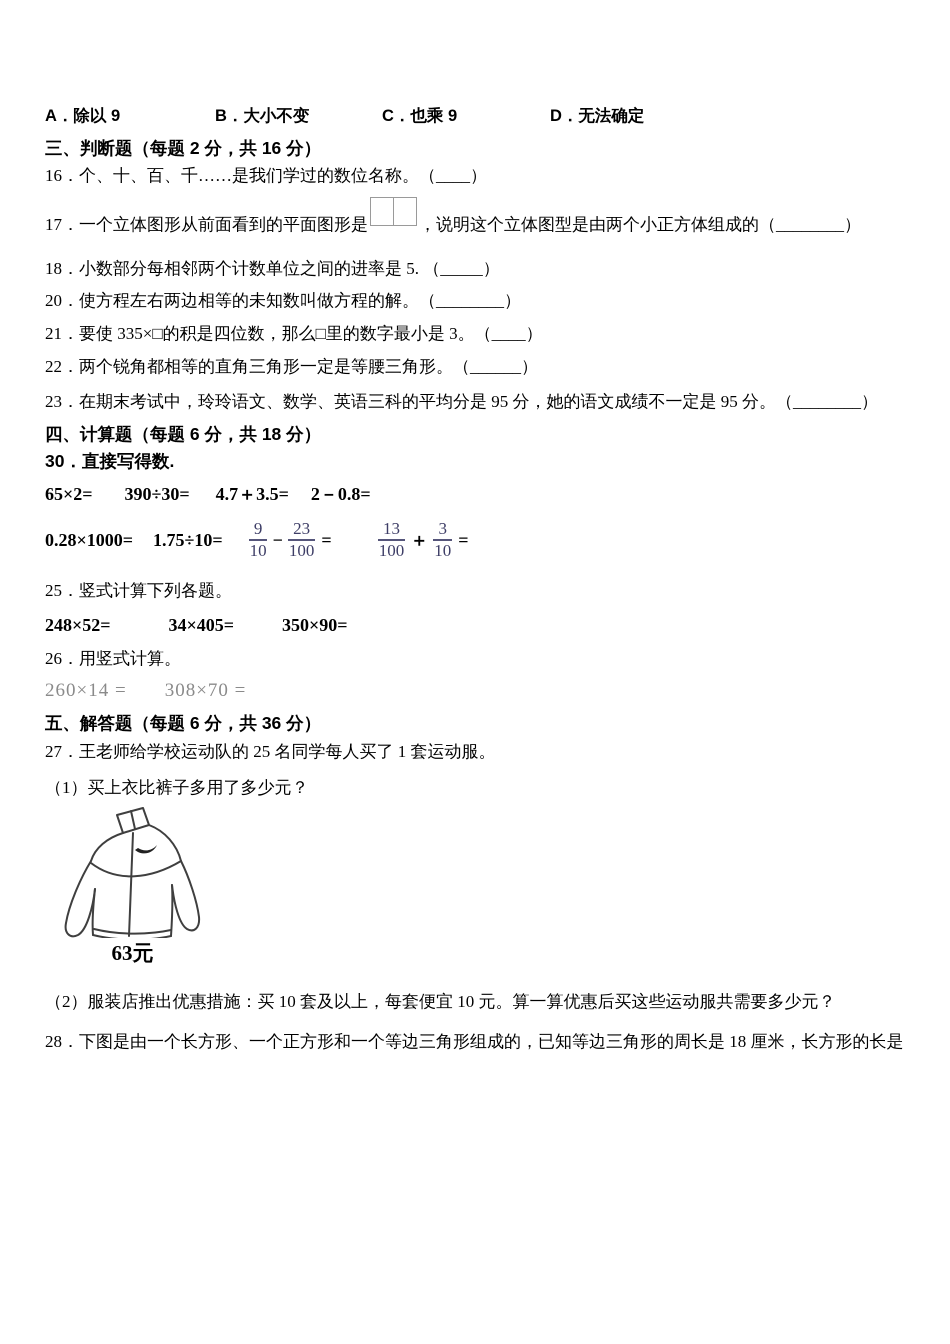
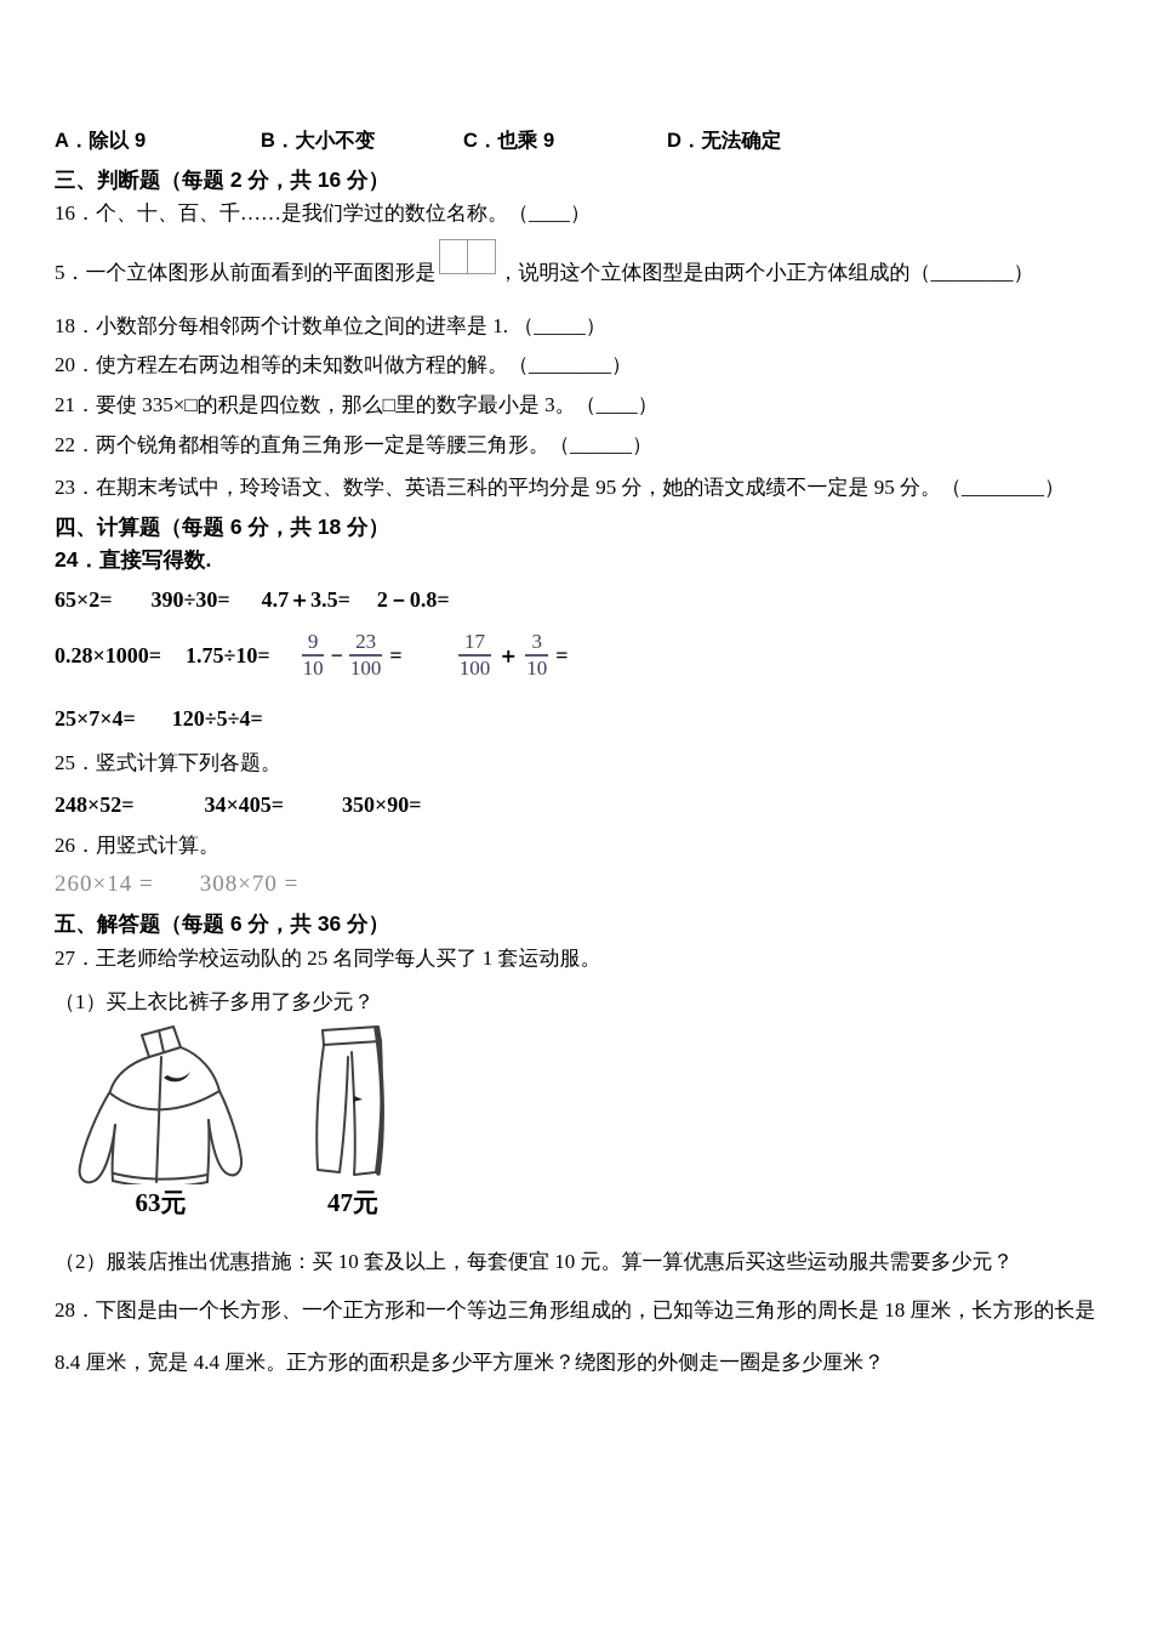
  A．除以 9
  B．大小不变
  C．也乘 9
  D．无法确定
  三、判断题（每题 2 分，共 16 分）
  16．个、十、百、千……是我们学过的数位名称。（____）
- 17．一个立体图形从前面看到的平面图形是
+ 5．一个立体图形从前面看到的平面图形是
  ，说明这个立体图型是由两个小正方体组成的（________）
- 18．小数部分每相邻两个计数单位之间的进率是 5. （_____）
+ 18．小数部分每相邻两个计数单位之间的进率是 1. （_____）
  20．使方程左右两边相等的未知数叫做方程的解。（________）
  21．要使 335×□的积是四位数，那么□里的数字最小是 3。（____）
  22．两个锐角都相等的直角三角形一定是等腰三角形。（______）
  23．在期末考试中，玲玲语文、数学、英语三科的平均分是 95 分，她的语文成绩不一定是 95 分。（________）
  四、计算题（每题 6 分，共 18 分）
- 30．直接写得数.
+ 24．直接写得数.
  65×2=
  390÷30=
  4.7＋3.5=
  2－0.8=
  0.28×1000=
  1.75÷10=
  9
  10
  −
  23
  100
  =
- 13
+ 17
  100
  ＋
  3
  10
  =
+ 25×7×4=
+ 120÷5÷4=
  25．竖式计算下列各题。
  248×52=
  34×405=
  350×90=
  26．用竖式计算。
  260×14 =
  308×70 =
  五、解答题（每题 6 分，共 36 分）
  27．王老师给学校运动队的 25 名同学每人买了 1 套运动服。
  （1）买上衣比裤子多用了多少元？
  63元
+ 47元
  （2）服装店推出优惠措施：买 10 套及以上，每套便宜 10 元。算一算优惠后买这些运动服共需要多少元？
  28．下图是由一个长方形、一个正方形和一个等边三角形组成的，已知等边三角形的周长是 18 厘米，长方形的长是
+ 8.4 厘米，宽是 4.4 厘米。正方形的面积是多少平方厘米？绕图形的外侧走一圈是多少厘米？
